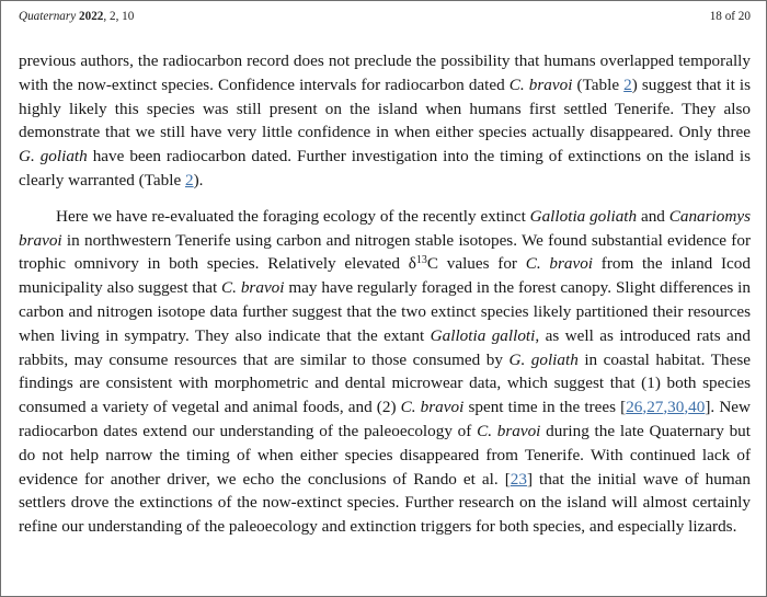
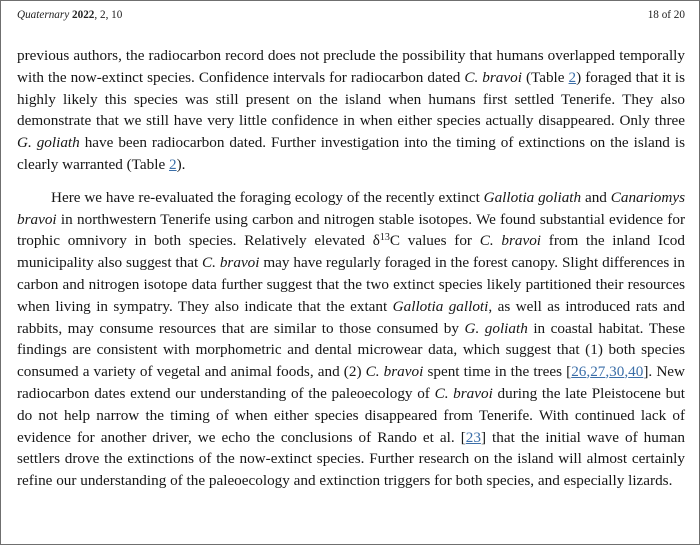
  Quaternary 2022, 2, 10
  18 of 20
- previous authors, the radiocarbon record does not preclude the possibility that humans overlapped temporally with the now-extinct species. Confidence intervals for radiocarbon dated C. bravoi (Table 2) suggest that it is highly likely this species was still present on the island when humans first settled Tenerife. They also demonstrate that we still have very little confidence in when either species actually disappeared. Only three G. goliath have been radiocarbon dated. Further investigation into the timing of extinctions on the island is clearly warranted (Table 2).
+ previous authors, the radiocarbon record does not preclude the possibility that humans overlapped temporally with the now-extinct species. Confidence intervals for radiocarbon dated C. bravoi (Table 2) foraged that it is highly likely this species was still present on the island when humans first settled Tenerife. They also demonstrate that we still have very little confidence in when either species actually disappeared. Only three G. goliath have been radiocarbon dated. Further investigation into the timing of extinctions on the island is clearly warranted (Table 2).
- Here we have re-evaluated the foraging ecology of the recently extinct Gallotia goliath and Canariomys bravoi in northwestern Tenerife using carbon and nitrogen stable isotopes. We found substantial evidence for trophic omnivory in both species. Relatively elevated δ13C values for C. bravoi from the inland Icod municipality also suggest that C. bravoi may have regularly foraged in the forest canopy. Slight differences in carbon and nitrogen isotope data further suggest that the two extinct species likely partitioned their resources when living in sympatry. They also indicate that the extant Gallotia galloti, as well as introduced rats and rabbits, may consume resources that are similar to those consumed by G. goliath in coastal habitat. These findings are consistent with morphometric and dental microwear data, which suggest that (1) both species consumed a variety of vegetal and animal foods, and (2) C. bravoi spent time in the trees [26,27,30,40]. New radiocarbon dates extend our understanding of the paleoecology of C. bravoi during the late Quaternary but do not help narrow the timing of when either species disappeared from Tenerife. With continued lack of evidence for another driver, we echo the conclusions of Rando et al. [23] that the initial wave of human settlers drove the extinctions of the now-extinct species. Further research on the island will almost certainly refine our understanding of the paleoecology and extinction triggers for both species, and especially lizards.
+ Here we have re-evaluated the foraging ecology of the recently extinct Gallotia goliath and Canariomys bravoi in northwestern Tenerife using carbon and nitrogen stable isotopes. We found substantial evidence for trophic omnivory in both species. Relatively elevated δ13C values for C. bravoi from the inland Icod municipality also suggest that C. bravoi may have regularly foraged in the forest canopy. Slight differences in carbon and nitrogen isotope data further suggest that the two extinct species likely partitioned their resources when living in sympatry. They also indicate that the extant Gallotia galloti, as well as introduced rats and rabbits, may consume resources that are similar to those consumed by G. goliath in coastal habitat. These findings are consistent with morphometric and dental microwear data, which suggest that (1) both species consumed a variety of vegetal and animal foods, and (2) C. bravoi spent time in the trees [26,27,30,40]. New radiocarbon dates extend our understanding of the paleoecology of C. bravoi during the late Pleistocene but do not help narrow the timing of when either species disappeared from Tenerife. With continued lack of evidence for another driver, we echo the conclusions of Rando et al. [23] that the initial wave of human settlers drove the extinctions of the now-extinct species. Further research on the island will almost certainly refine our understanding of the paleoecology and extinction triggers for both species, and especially lizards.
